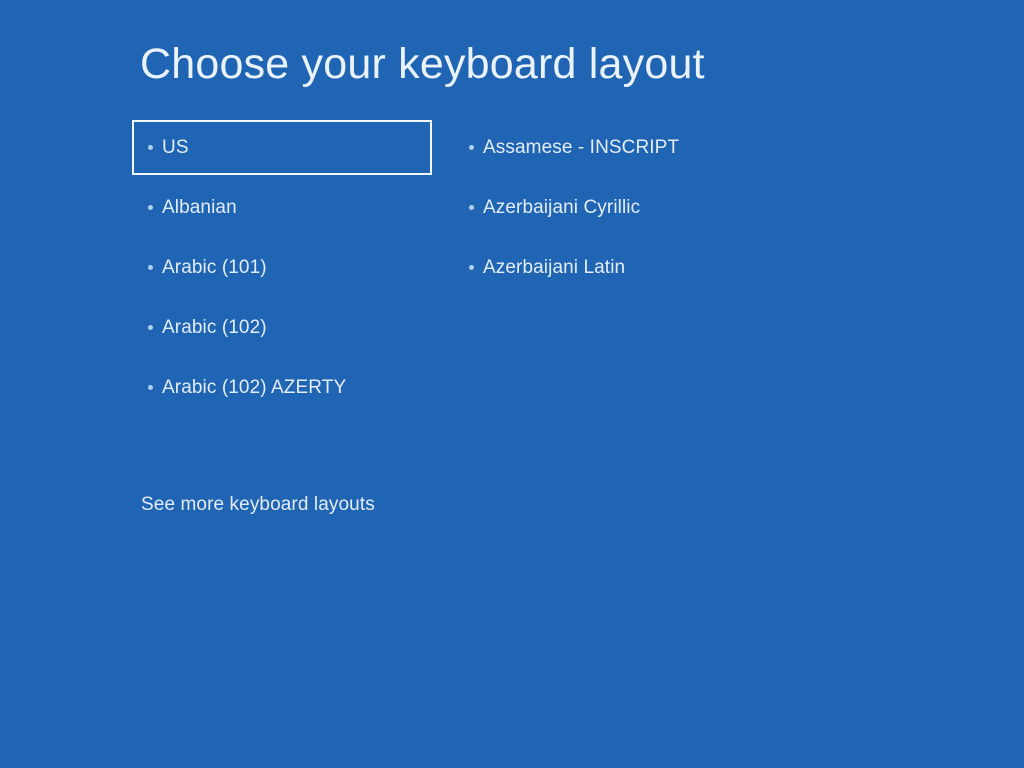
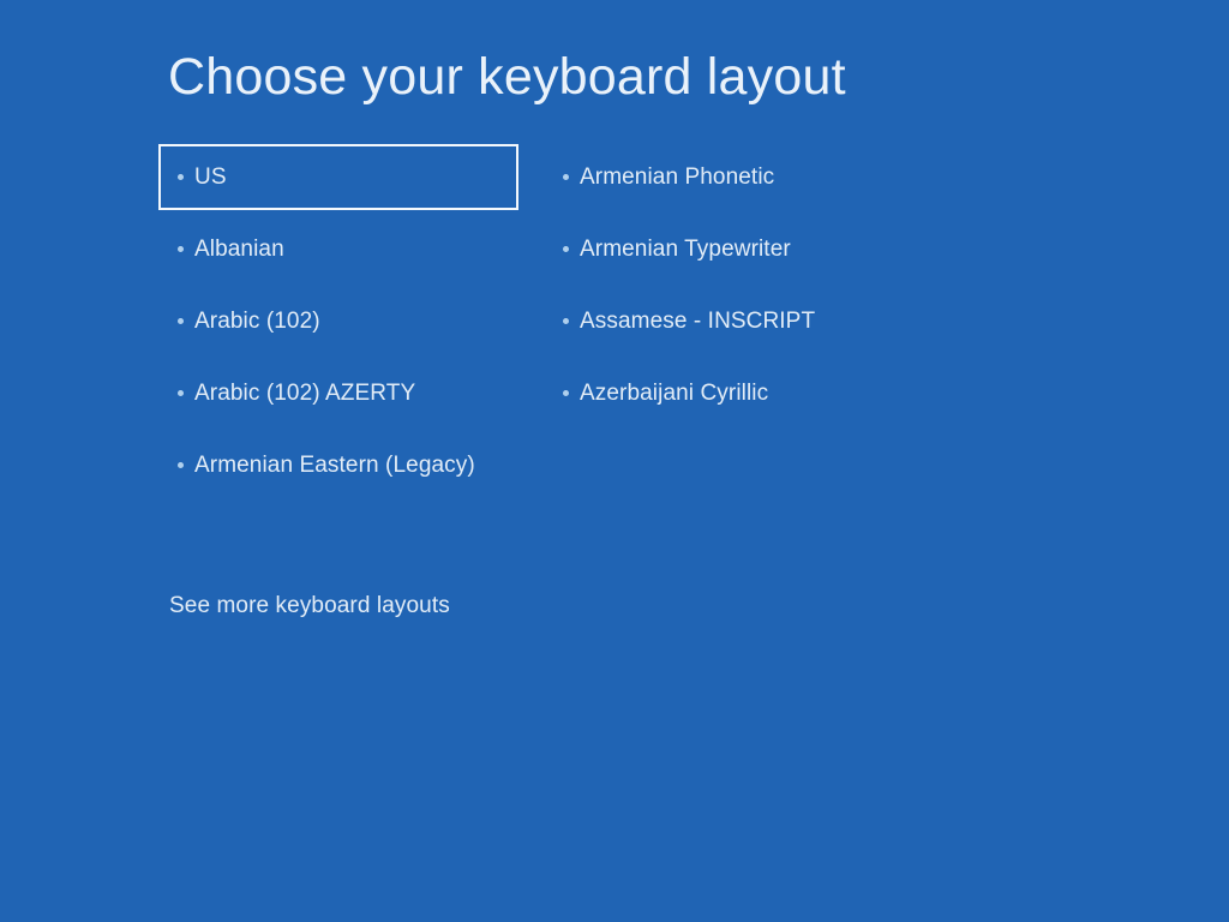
  Choose your keyboard layout
  US
  Albanian
- Arabic (101)
  Arabic (102)
  Arabic (102) AZERTY
+ Armenian Eastern (Legacy)
+ Armenian Phonetic
+ Armenian Typewriter
  Assamese - INSCRIPT
  Azerbaijani Cyrillic
- Azerbaijani Latin
  See more keyboard layouts
